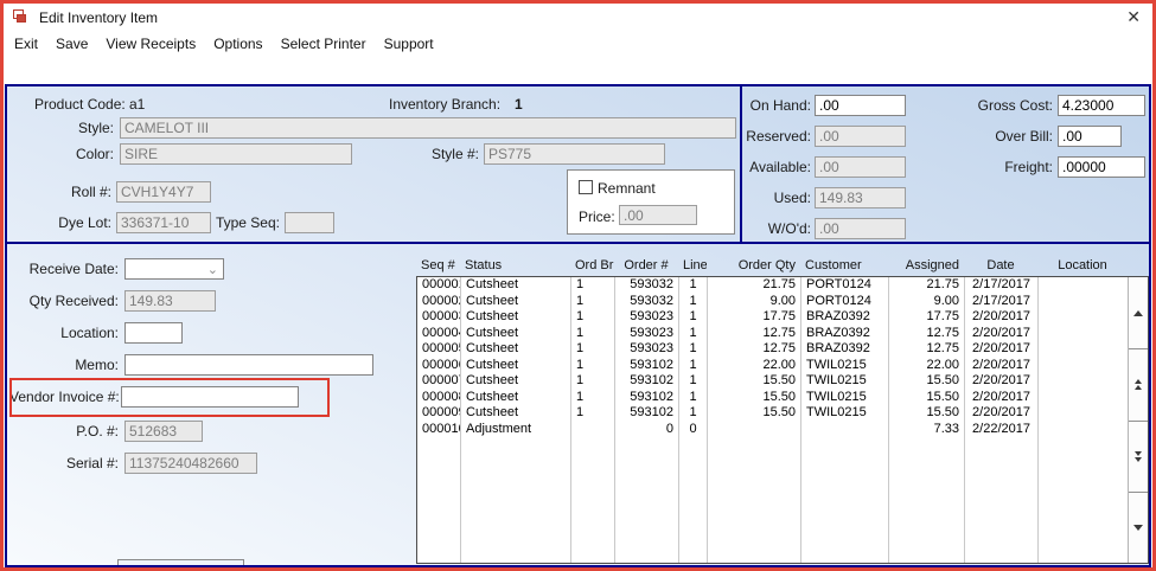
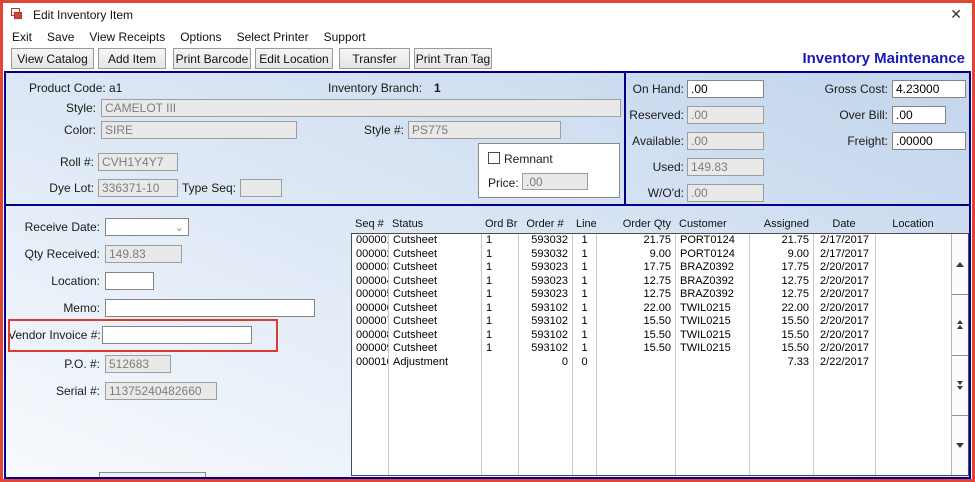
  Edit Inventory Item
  ✕
  Exit
  Save
  View Receipts
  Options
  Select Printer
  Support
+ View Catalog
+ Add Item
+ Print Barcode
+ Edit Location
+ Transfer
+ Print Tran Tag
+ Inventory Maintenance
  Product Code:
  a1
  Inventory Branch:
  1
  Style:
  CAMELOT III
  Color:
  SIRE
  Style #:
  PS775
  Roll #:
  CVH1Y4Y7
  Dye Lot:
  336371-10
  Type Seq:
  Remnant
  Price:
  .00
  On Hand:
  .00
  Reserved:
  .00
  Available:
  .00
  Used:
  149.83
  W/O'd:
  .00
  Gross Cost:
  4.23000
  Over Bill:
  .00
  Freight:
  .00000
  Receive Date:
  ⌄
  Qty Received:
  149.83
  Location:
  Memo:
  Vendor Invoice #:
  P.O. #:
  512683
  Serial #:
  11375240482660
  Seq #
  Status
  Ord Br
  Order #
  Line
  Order Qty
  Customer
  Assigned
  Date
  Location
  00000
  Cutsheet
  1
  593032
  1
  21.75
  PORT0124
  21.75
  2/17/2017
  00000
  Cutsheet
  1
  593032
  1
  9.00
  PORT0124
  9.00
  2/17/2017
  00000
  Cutsheet
  1
  593023
  1
  17.75
  BRAZ0392
  17.75
  2/20/2017
  00000
  Cutsheet
  1
  593023
  1
  12.75
  BRAZ0392
  12.75
  2/20/2017
  00000
  Cutsheet
  1
  593023
  1
  12.75
  BRAZ0392
  12.75
  2/20/2017
  00000
  Cutsheet
  1
  593102
  1
  22.00
  TWIL0215
  22.00
  2/20/2017
  00000
  Cutsheet
  1
  593102
  1
  15.50
  TWIL0215
  15.50
  2/20/2017
  00000
  Cutsheet
  1
  593102
  1
  15.50
  TWIL0215
  15.50
  2/20/2017
  00000
  Cutsheet
  1
  593102
  1
  15.50
  TWIL0215
  15.50
  2/20/2017
  00001
  Adjustment
  0
  0
  7.33
  2/22/2017
